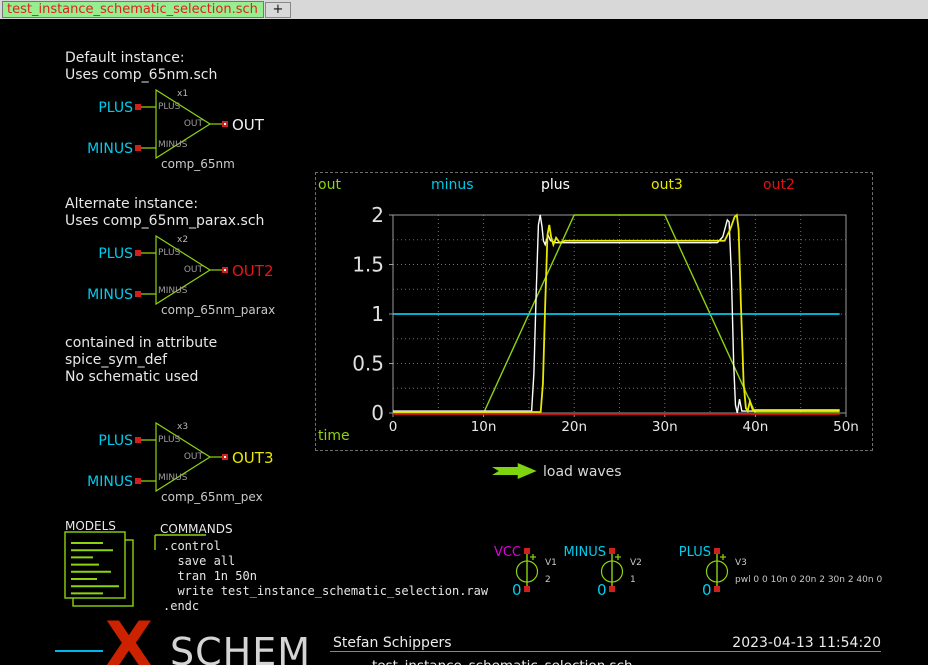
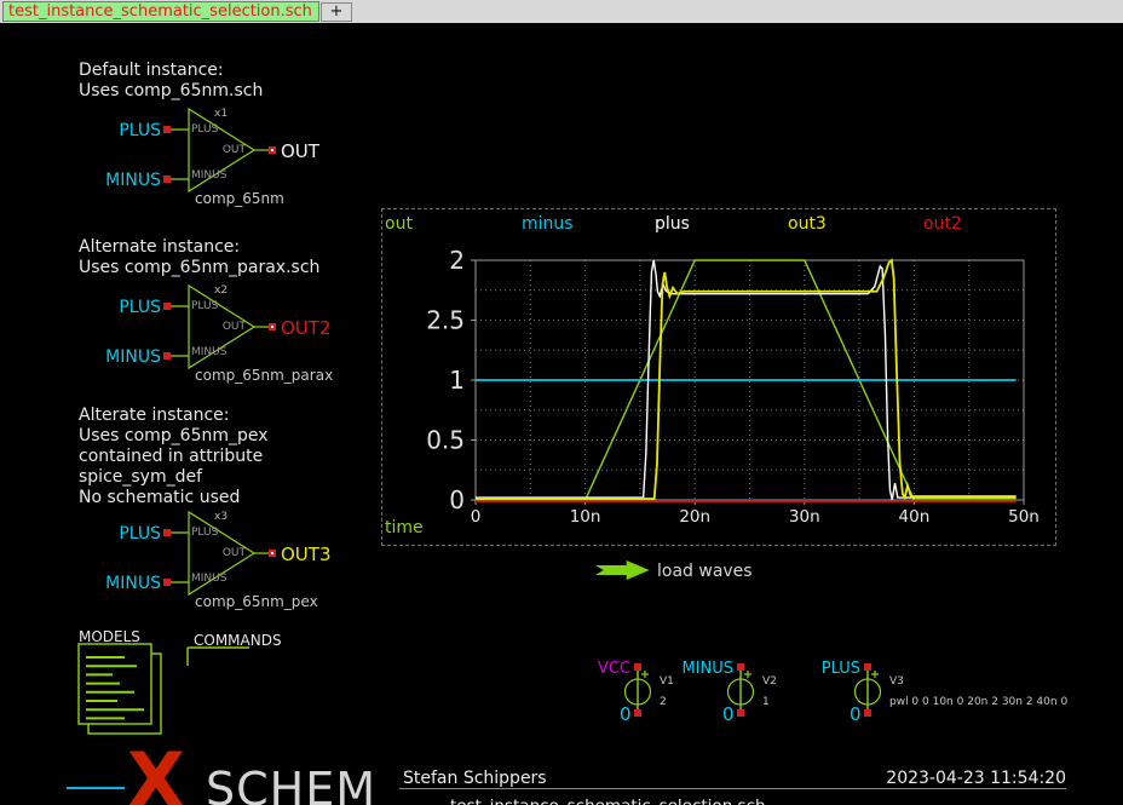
  test_instance_schematic_selection.sch
  +
  Default instance:
  Uses comp_65nm.sch
  PLUS
  MINUS
  PLUS
  MINUS
  OUT
  x1
  OUT
  comp_65nm
  Alternate instance:
  Uses comp_65nm_parax.sch
  PLUS
  MINUS
  PLUS
  MINUS
  OUT
  x2
  OUT2
  comp_65nm_parax
+ Alterate instance:
+ Uses comp_65nm_pex
  contained in attribute
  spice_sym_def
  No schematic used
  PLUS
  MINUS
  PLUS
  MINUS
  OUT
  x3
  OUT3
  comp_65nm_pex
  out
  minus
  plus
  out3
  out2
  0
  10n
  20n
  30n
  40n
  50n
  0
  0.5
  1
- 1.5
+ 2.5
  2
  time
  load waves
  MODELS
  COMMANDS
- .control
- save all
- tran 1n 50n
- write test_instance_schematic_selection.raw
- .endc
  VCC
  V1
  2
  0
  MINUS
  V2
  1
  0
  PLUS
  V3
  pwl 0 0 10n 0 20n 2 30n 2 40n 0
  0
  X
  SCHEM
  Stefan Schippers
- 2023-04-13 11:54:20
+ 2023-04-23 11:54:20
